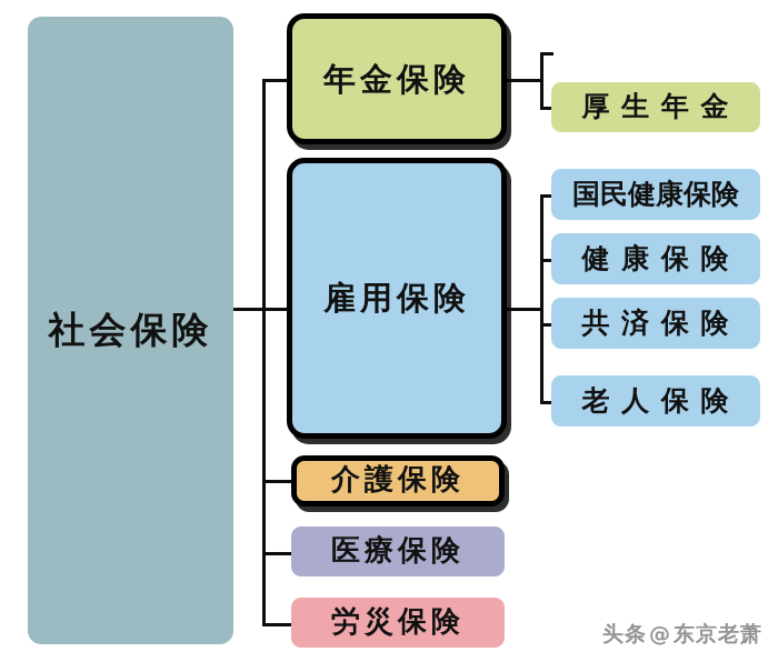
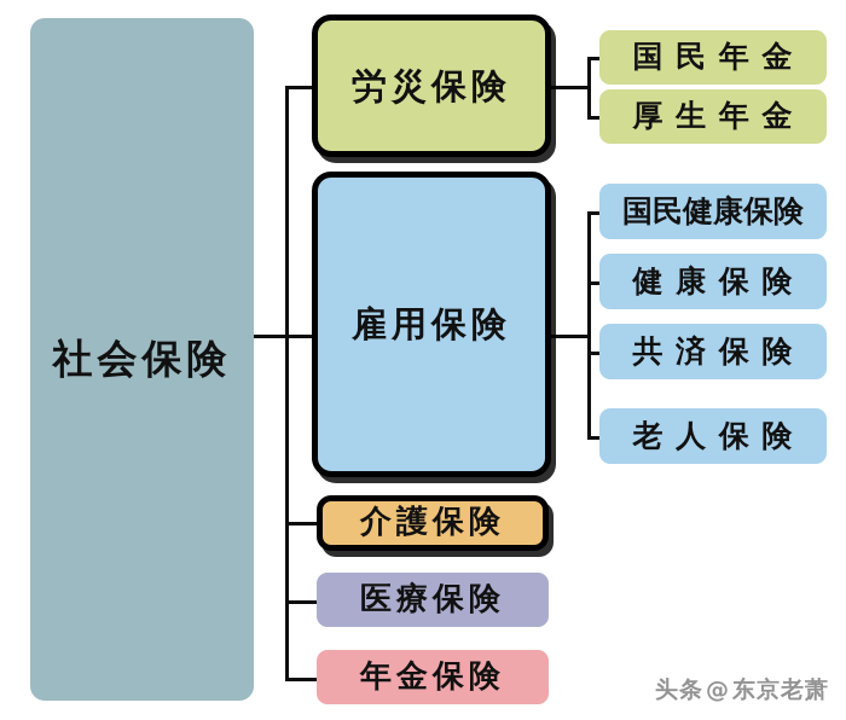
  社会保険
- 年金保険
+ 労災保険
  雇用保険
  介護保険
  医療保険
- 労災保険
+ 年金保険
+ 国 民 年 金
  厚 生 年 金
  国民健康保険
  健 康 保 険
  共 済 保 険
  老 人 保 険
  头条@东京老萧
